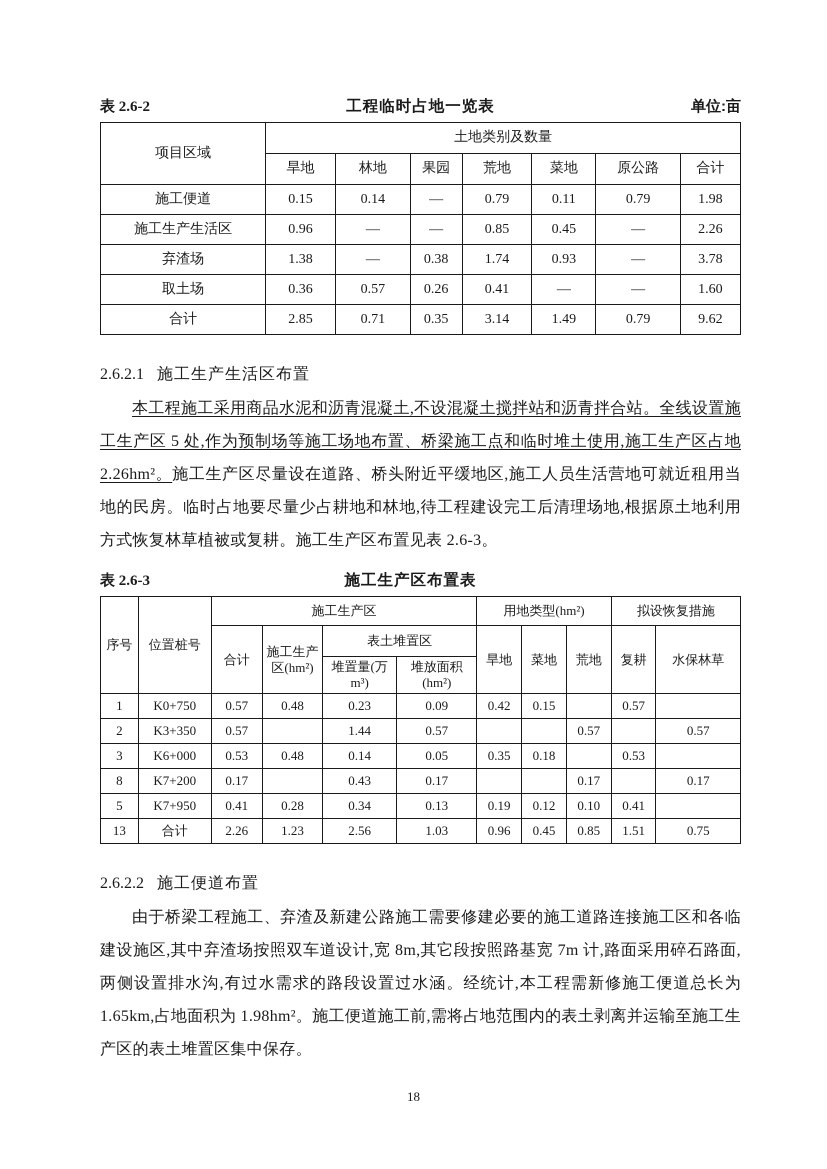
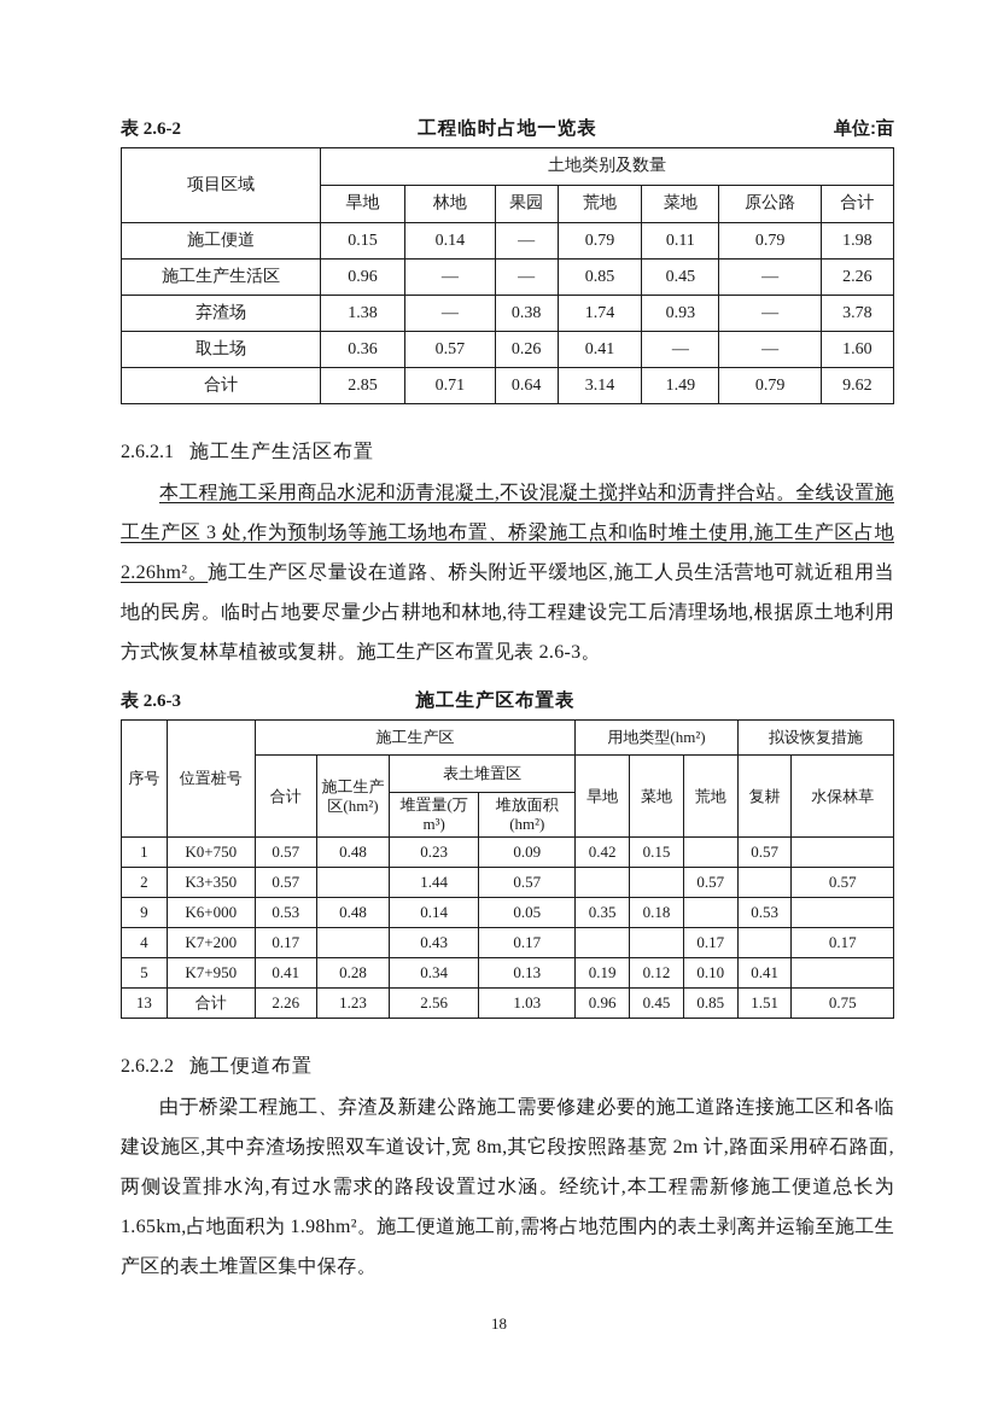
  表 2.6-2
  工程临时占地一览表
  单位:亩
  项目区域	土地类别及数量
  旱地	林地	果园	荒地	菜地	原公路	合计
  施工便道	0.15	0.14	—	0.79	0.11	0.79	1.98
  施工生产生活区	0.96	—	—	0.85	0.45	—	2.26
  弃渣场	1.38	—	0.38	1.74	0.93	—	3.78
  取土场	0.36	0.57	0.26	0.41	—	—	1.60
- 合计	2.85	0.71	0.35	3.14	1.49	0.79	9.62
+ 合计	2.85	0.71	0.64	3.14	1.49	0.79	9.62
  2.6.2.1 施工生产生活区布置
- 本工程施工采用商品水泥和沥青混凝土,不设混凝土搅拌站和沥青拌合站。全线设置施工生产区 5 处,作为预制场等施工场地布置、桥梁施工点和临时堆土使用,施工生产区占地 2.26hm²。施工生产区尽量设在道路、桥头附近平缓地区,施工人员生活营地可就近租用当地的民房。临时占地要尽量少占耕地和林地,待工程建设完工后清理场地,根据原土地利用方式恢复林草植被或复耕。施工生产区布置见表 2.6-3。
+ 本工程施工采用商品水泥和沥青混凝土,不设混凝土搅拌站和沥青拌合站。全线设置施工生产区 3 处,作为预制场等施工场地布置、桥梁施工点和临时堆土使用,施工生产区占地 2.26hm²。施工生产区尽量设在道路、桥头附近平缓地区,施工人员生活营地可就近租用当地的民房。临时占地要尽量少占耕地和林地,待工程建设完工后清理场地,根据原土地利用方式恢复林草植被或复耕。施工生产区布置见表 2.6-3。
  表 2.6-3
  施工生产区布置表
  序号	位置桩号	施工生产区	用地类型(hm²)	拟设恢复措施
  合计	施工生产区(hm²)	表土堆置区	旱地	菜地	荒地	复耕	水保林草
  堆置量(万 m³)	堆放面积(hm²)
  1	K0+750	0.57	0.48	0.23	0.09	0.42	0.15		0.57
  2	K3+350	0.57		1.44	0.57			0.57		0.57
- 3	K6+000	0.53	0.48	0.14	0.05	0.35	0.18		0.53
+ 9	K6+000	0.53	0.48	0.14	0.05	0.35	0.18		0.53
- 8	K7+200	0.17		0.43	0.17			0.17		0.17
+ 4	K7+200	0.17		0.43	0.17			0.17		0.17
  5	K7+950	0.41	0.28	0.34	0.13	0.19	0.12	0.10	0.41
  13	合计	2.26	1.23	2.56	1.03	0.96	0.45	0.85	1.51	0.75
  2.6.2.2 施工便道布置
- 由于桥梁工程施工、弃渣及新建公路施工需要修建必要的施工道路连接施工区和各临建设施区,其中弃渣场按照双车道设计,宽 8m,其它段按照路基宽 7m 计,路面采用碎石路面,两侧设置排水沟,有过水需求的路段设置过水涵。经统计,本工程需新修施工便道总长为 1.65km,占地面积为 1.98hm²。施工便道施工前,需将占地范围内的表土剥离并运输至施工生产区的表土堆置区集中保存。
+ 由于桥梁工程施工、弃渣及新建公路施工需要修建必要的施工道路连接施工区和各临建设施区,其中弃渣场按照双车道设计,宽 8m,其它段按照路基宽 2m 计,路面采用碎石路面,两侧设置排水沟,有过水需求的路段设置过水涵。经统计,本工程需新修施工便道总长为 1.65km,占地面积为 1.98hm²。施工便道施工前,需将占地范围内的表土剥离并运输至施工生产区的表土堆置区集中保存。
  18
